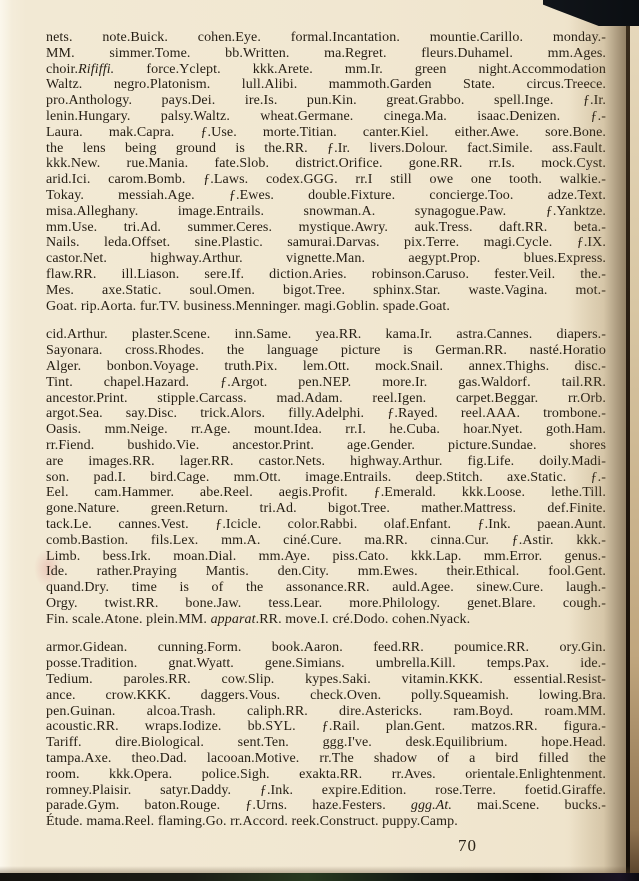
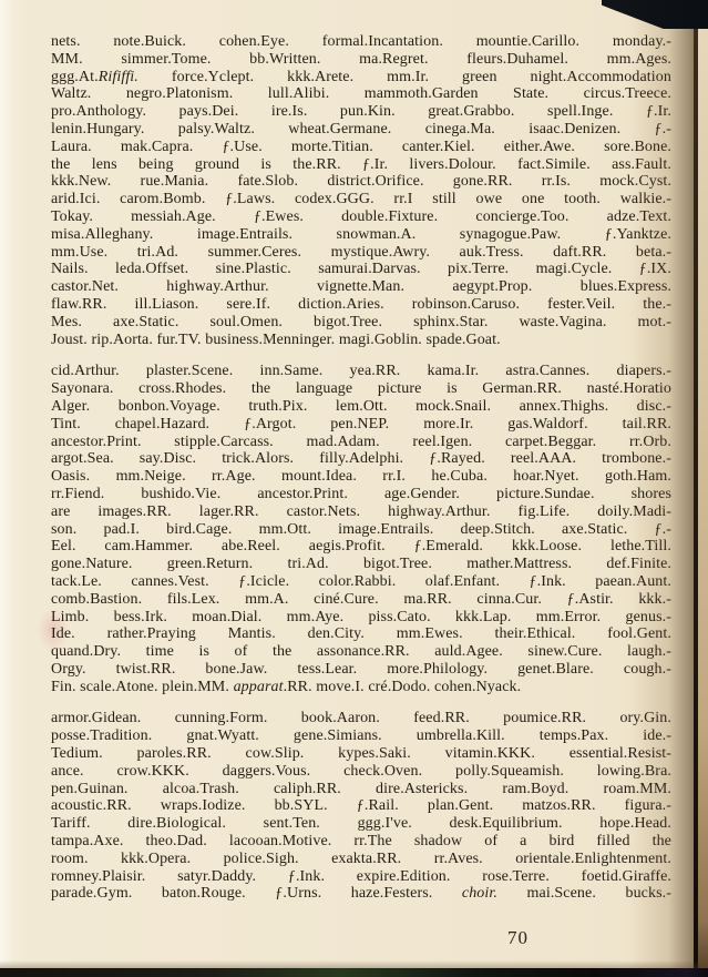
  nets. note.Buick. cohen.Eye. formal.Incantation. mountie.Carillo. mo
  MM. simmer.Tome. bb.Written. ma.Regret. fleurs.Duhamel. mm
- choir.Rififfi. force.Yclept. kkk.Arete. mm.Ir. green night.Accommo
+ ggg.At.Rififfi. force.Yclept. kkk.Arete. mm.Ir. green night.Accommo
  Waltz. negro.Platonism. lull.Alibi. mammoth.Garden State. circus.
  pro.Anthology. pays.Dei. ire.Is. pun.Kin. great.Grabbo. spell.Inge.
  lenin.Hungary. palsy.Waltz. wheat.Germane. cinega.Ma. isaac.Denizen.
  Laura. mak.Capra. ƒ.Use. morte.Titian. canter.Kiel. either.Awe. sore
  the lens being ground is the.RR. ƒ.Ir. livers.Dolour. fact.Simile. ass
  kkk.New. rue.Mania. fate.Slob. district.Orifice. gone.RR. rr.Is. moc
  arid.Ici. carom.Bomb. ƒ.Laws. codex.GGG. rr.I still owe one tooth. w
  Tokay. messiah.Age. ƒ.Ewes. double.Fixture. concierge.Too. adz
  misa.Alleghany. image.Entrails. snowman.A. synagogue.Paw. ƒ.Y
  mm.Use. tri.Ad. summer.Ceres. mystique.Awry. auk.Tress. daft.RR.
  Nails. leda.Offset. sine.Plastic. samurai.Darvas. pix.Terre. magi.Cycle.
  castor.Net. highway.Arthur. vignette.Man. aegypt.Prop. blues.E
  flaw.RR. ill.Liason. sere.If. diction.Aries. robinson.Caruso. fester.Veil.
  Mes. axe.Static. soul.Omen. bigot.Tree. sphinx.Star. waste.Vagina.
- Goat. rip.Aorta. fur.TV. business.Menninger. magi.Goblin. spade.Goat.
+ Joust. rip.Aorta. fur.TV. business.Menninger. magi.Goblin. spade.Goat.
  cid.Arthur. plaster.Scene. inn.Same. yea.RR. kama.Ir. astra.Cannes. di
  Sayonara. cross.Rhodes. the language picture is German.RR. nasté.H
  Alger. bonbon.Voyage. truth.Pix. lem.Ott. mock.Snail. annex.Thighs.
  Tint. chapel.Hazard. ƒ.Argot. pen.NEP. more.Ir. gas.Waldorf. t
  ancestor.Print. stipple.Carcass. mad.Adam. reel.Igen. carpet.Beggar.
  argot.Sea. say.Disc. trick.Alors. filly.Adelphi. ƒ.Rayed. reel.AAA. trom
  Oasis. mm.Neige. rr.Age. mount.Idea. rr.I. he.Cuba. hoar.Nyet. goth
  rr.Fiend. bushido.Vie. ancestor.Print. age.Gender. picture.Sundae.
  are images.RR. lager.RR. castor.Nets. highway.Arthur. fig.Life. doily
  son. pad.I. bird.Cage. mm.Ott. image.Entrails. deep.Stitch. axe.Static.
  Eel. cam.Hammer. abe.Reel. aegis.Profit. ƒ.Emerald. kkk.Loose. let
  gone.Nature. green.Return. tri.Ad. bigot.Tree. mather.Mattress. def.
  tack.Le. cannes.Vest. ƒ.Icicle. color.Rabbi. olaf.Enfant. ƒ.Ink. paean
  comb.Bastion. fils.Lex. mm.A. ciné.Cure. ma.RR. cinna.Cur. ƒ.Astir.
  Limb. bess.Irk. moan.Dial. mm.Aye. piss.Cato. kkk.Lap. mm.Error.
  Ide. rather.Praying Mantis. den.City. mm.Ewes. their.Ethical. foo
  quand.Dry. time is of the assonance.RR. auld.Agee. sinew.Cure.
  Orgy. twist.RR. bone.Jaw. tess.Lear. more.Philology. genet.Blare. c
  Fin. scale.Atone. plein.MM. apparat.RR. move.I. cré.Dodo. cohen.Nyack.
  armor.Gidean. cunning.Form. book.Aaron. feed.RR. poumice.RR. o
  posse.Tradition. gnat.Wyatt. gene.Simians. umbrella.Kill. temps.Pax.
  Tedium. paroles.RR. cow.Slip. kypes.Saki. vitamin.KKK. essential.
  ance. crow.KKK. daggers.Vous. check.Oven. polly.Squeamish. lowin
  pen.Guinan. alcoa.Trash. caliph.RR. dire.Astericks. ram.Boyd. roa
  acoustic.RR. wraps.Iodize. bb.SYL. ƒ.Rail. plan.Gent. matzos.RR. f
  Tariff. dire.Biological. sent.Ten. ggg.I've. desk.Equilibrium. hope
  tampa.Axe. theo.Dad. lacooan.Motive. rr.The shadow of a bird filled
  room. kkk.Opera. police.Sigh. exakta.RR. rr.Aves. orientale.Enlighte
  romney.Plaisir. satyr.Daddy. ƒ.Ink. expire.Edition. rose.Terre. foetid.G
- parade.Gym. baton.Rouge. ƒ.Urns. haze.Festers. ggg.At. mai.Scene.
+ parade.Gym. baton.Rouge. ƒ.Urns. haze.Festers. choir. mai.Scene.
- Étude. mama.Reel. flaming.Go. rr.Accord. reek.Construct. puppy.Camp.
  70
